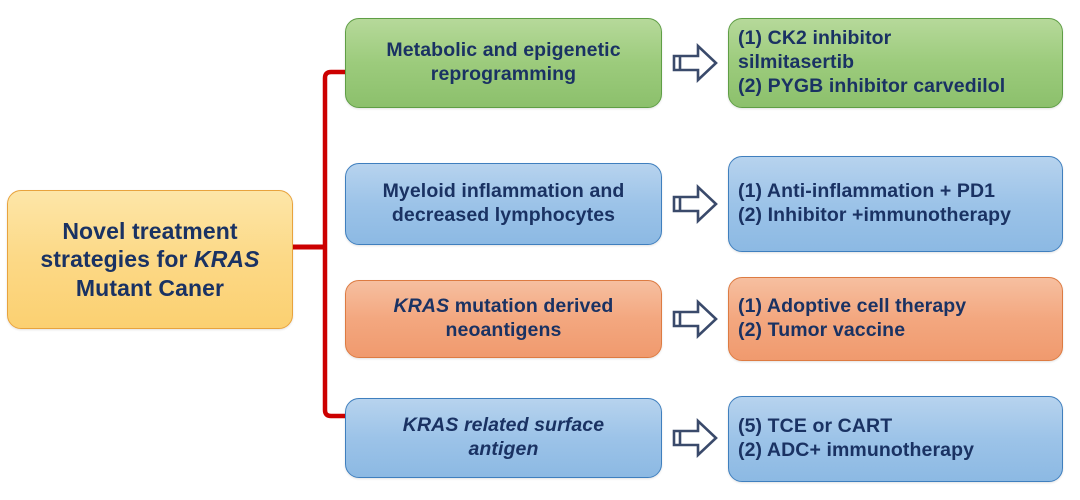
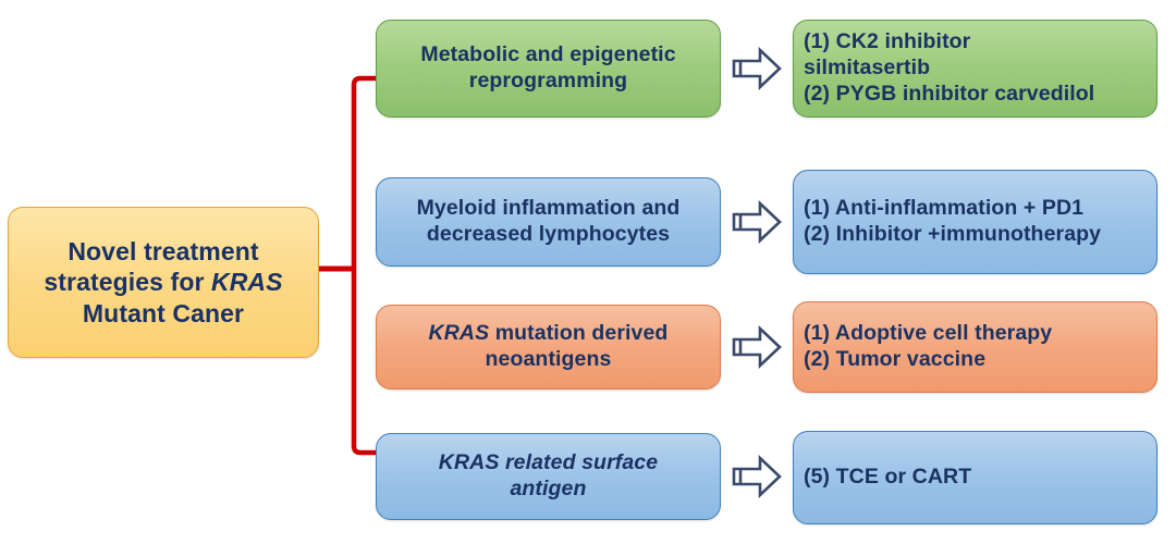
  Novel treatment
  strategies for KRAS
  Mutant Caner
  Metabolic and epigenetic
  reprogramming
  (1) CK2 inhibitor
  silmitasertib
  (2) PYGB inhibitor carvedilol
  Myeloid inflammation and
  decreased lymphocytes
  (1) Anti-inflammation + PD1
  (2) Inhibitor +immunotherapy
  KRAS mutation derived
  neoantigens
  (1) Adoptive cell therapy
  (2) Tumor vaccine
  KRAS related surface
  antigen
  (5) TCE or CART
- (2) ADC+ immunotherapy
